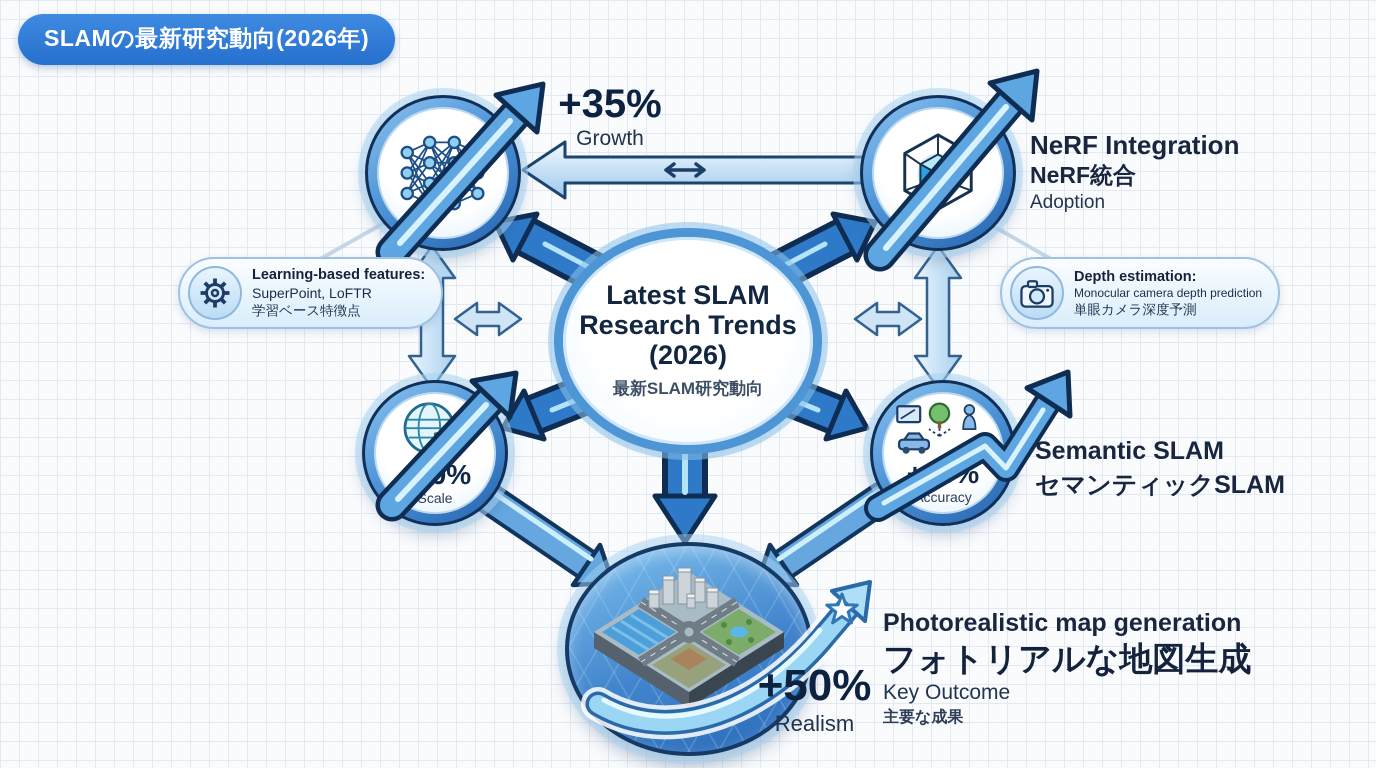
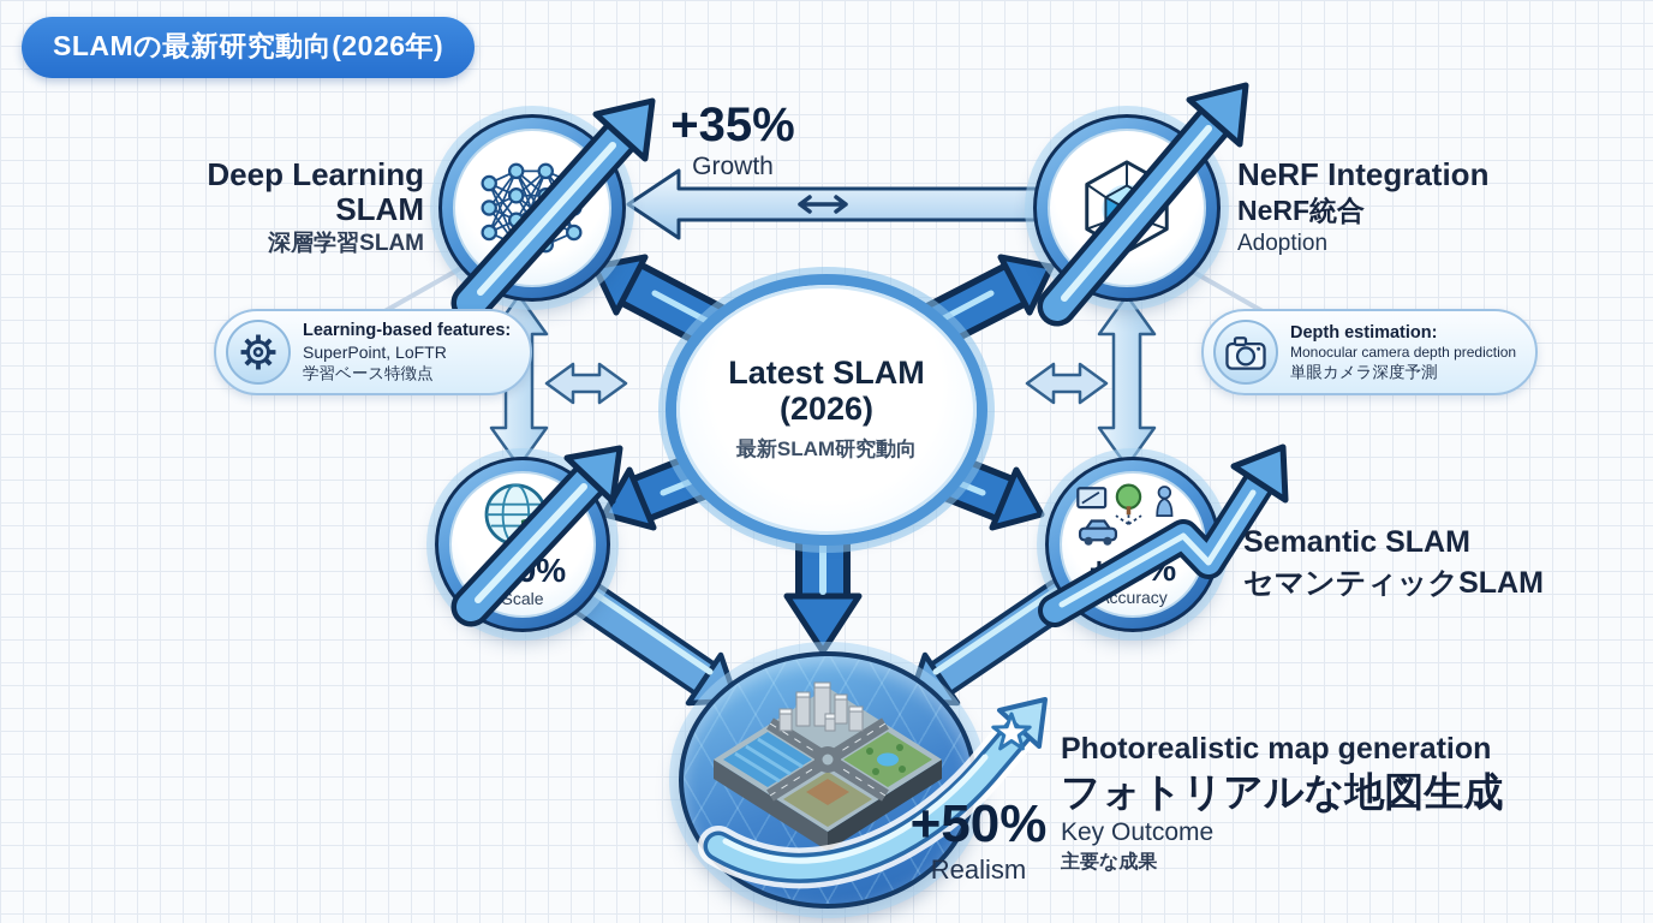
  Scale
  ccuracy
  Latest SLAM
- Research Trends
  (2026)
  最新SLAM研究動向
  SLAMの最新研究動向(2026年)
+ Deep Learning
+ SLAM
+ 深層学習SLAM
  NeRF Integration
  NeRF統合
  Adoption
  Semantic SLAM
  セマンティックSLAM
  Photorealistic map generation
  フォトリアルな地図生成
  Key Outcome
  主要な成果
  +35%
  Growth
  +50%
  Realism
  Learning-based features:
  SuperPoint, LoFTR
  学習ベース特徴点
  Depth estimation:
  Monocular camera depth prediction
  単眼カメラ深度予測
